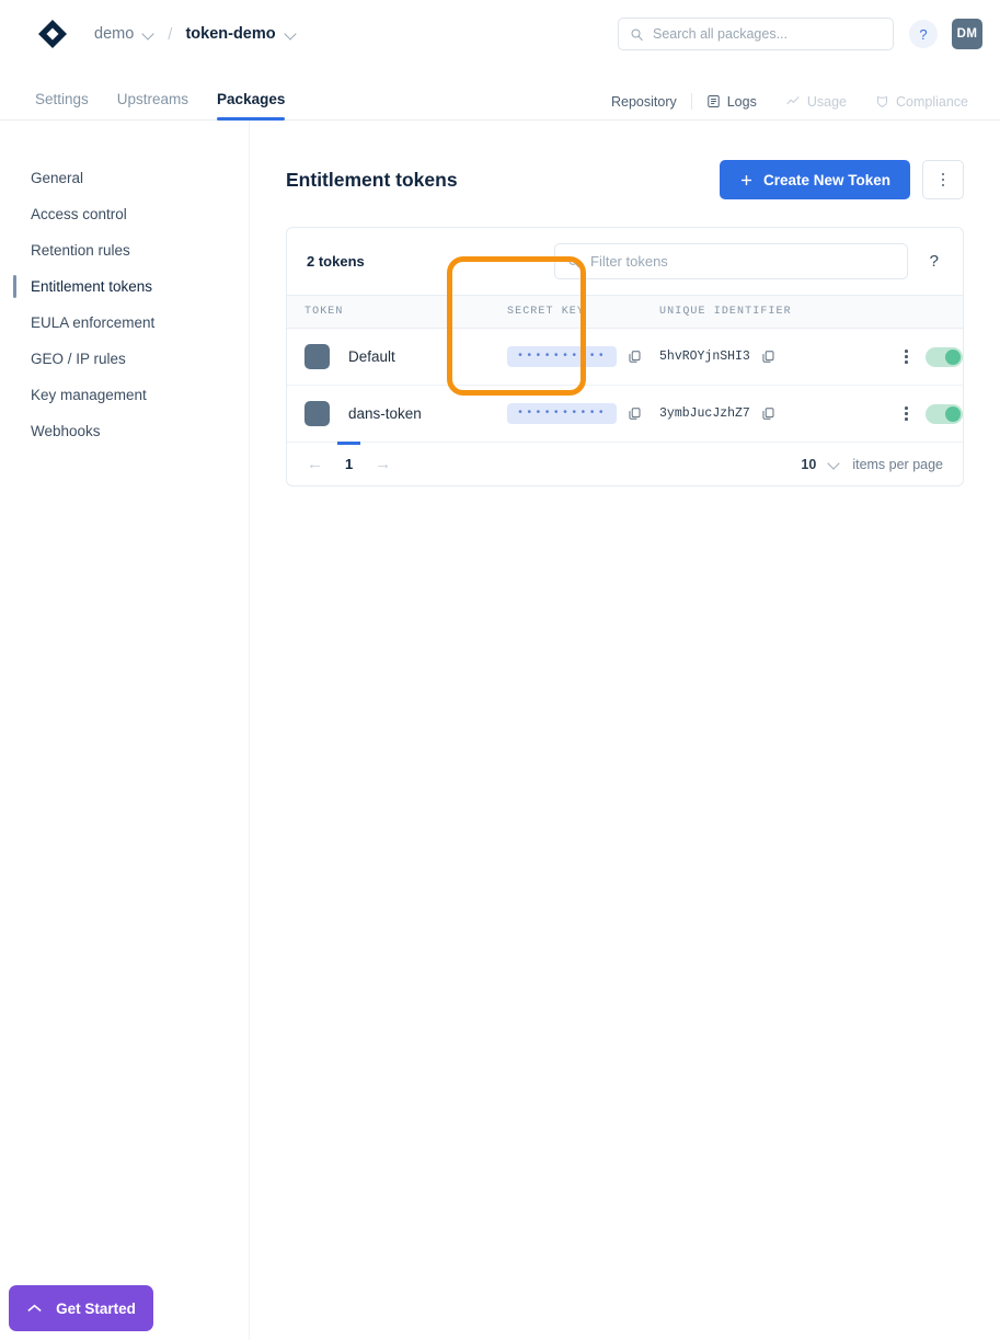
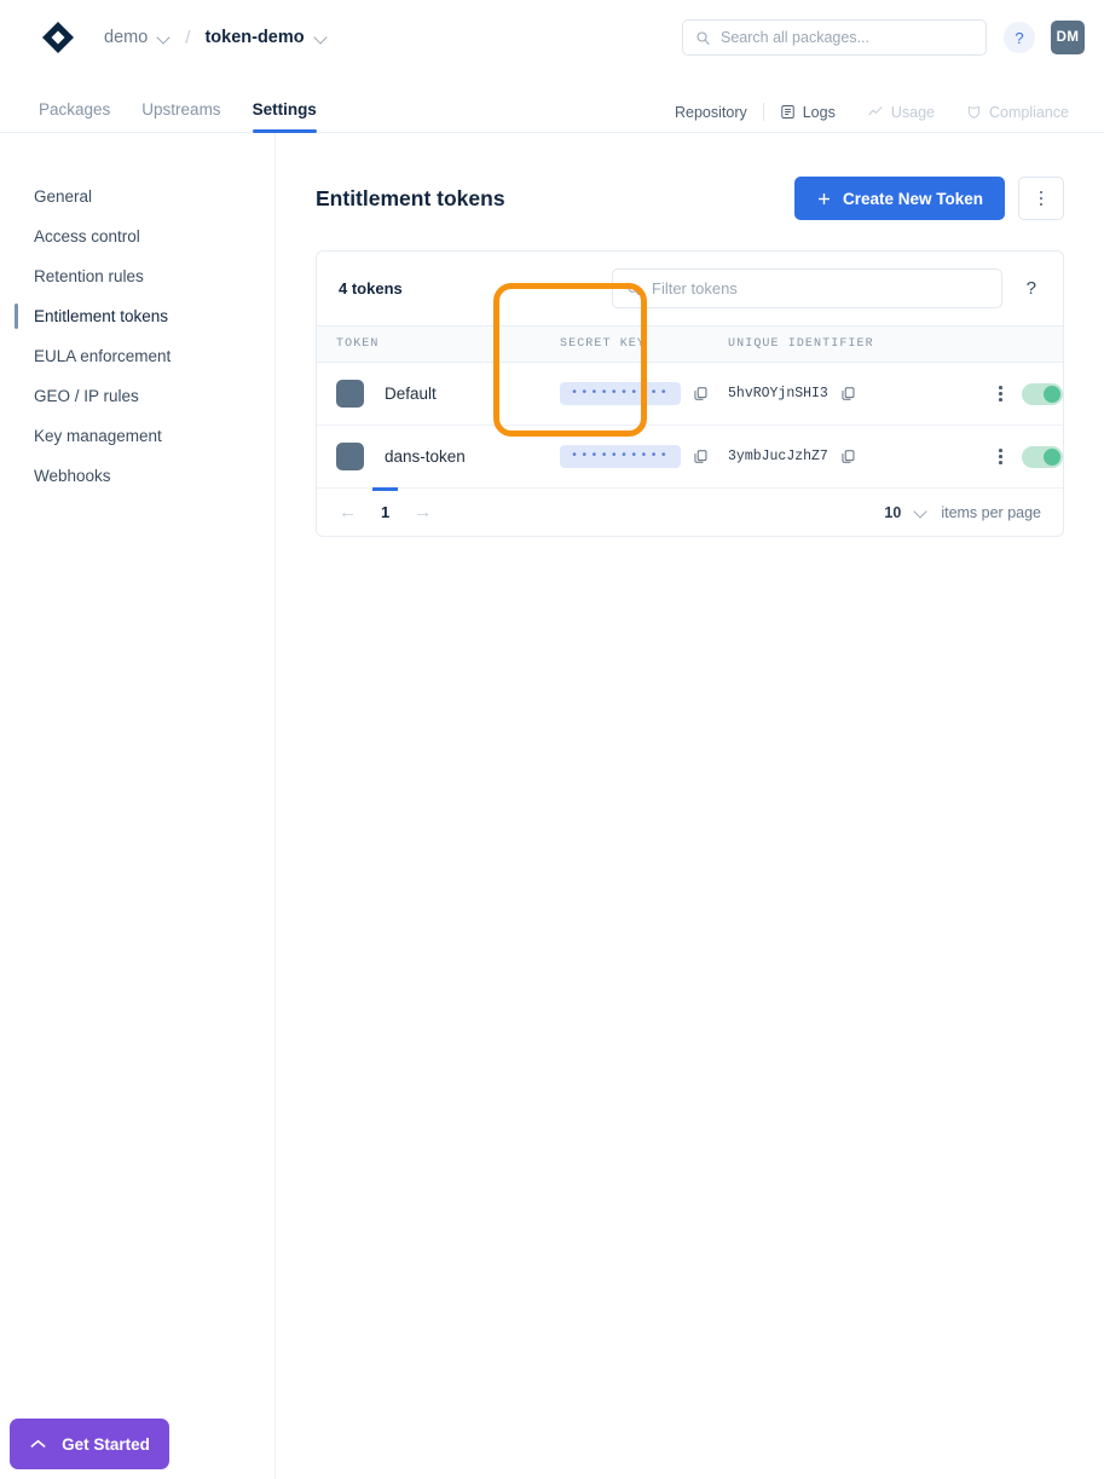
  demo
  /
  token-demo
  Search all packages...
  ?
  DM
- Settings
+ Packages
  Upstreams
- Packages
+ Settings
  Repository
  Logs
  Usage
  Compliance
  General
  Access control
  Retention rules
  Entitlement tokens
  EULA enforcement
  GEO / IP rules
  Key management
  Webhooks
  Entitlement tokens
  Create New Token
- 2 tokens
+ 4 tokens
  Filter tokens
  ?
  TOKEN	SECRET KEY	UNIQUE IDENTIFIER
  Default	••••••••••	5hvROYjnSHI3
  dans-token	••••••••••	3ymbJucJzhZ7
  ←
  1
  →
  10
  items per page
  Get Started
